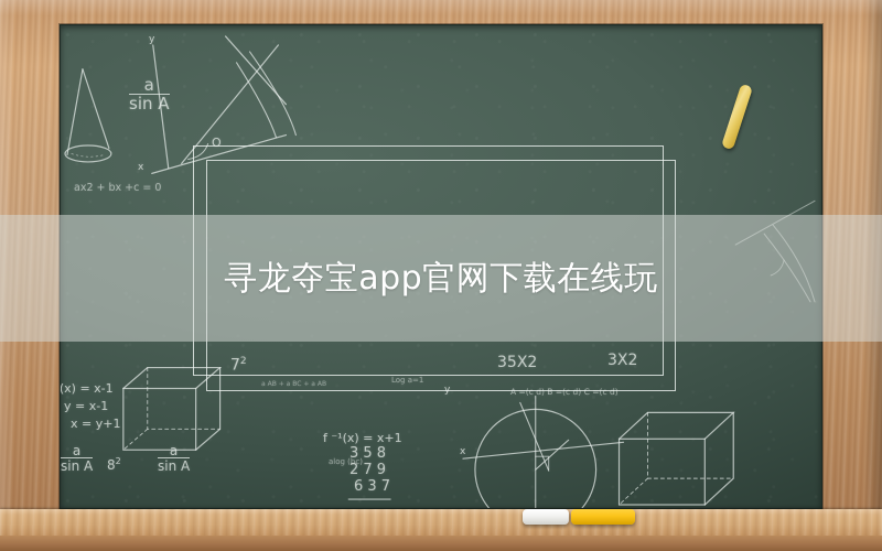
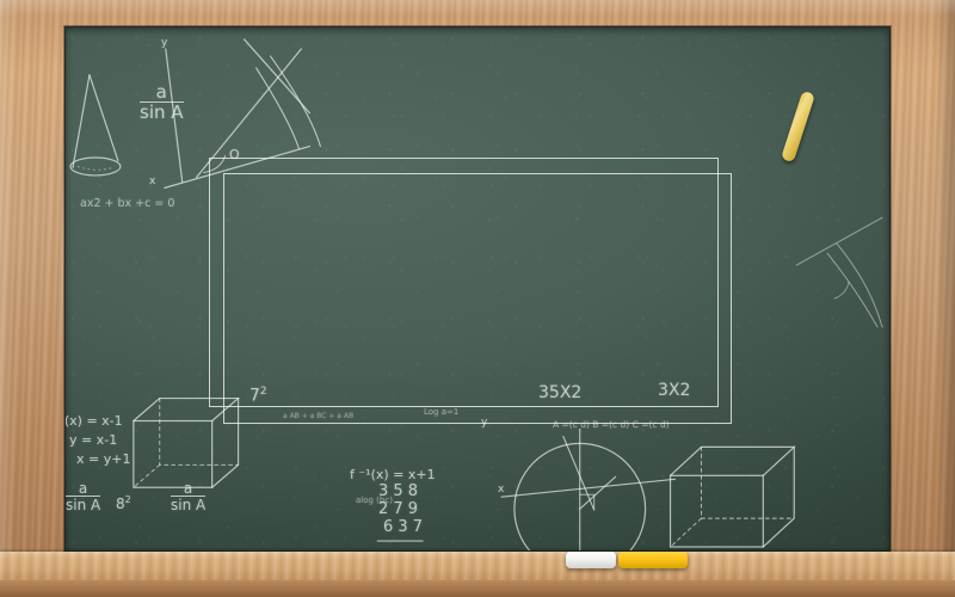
- 寻龙夺宝app官网下载在线玩
